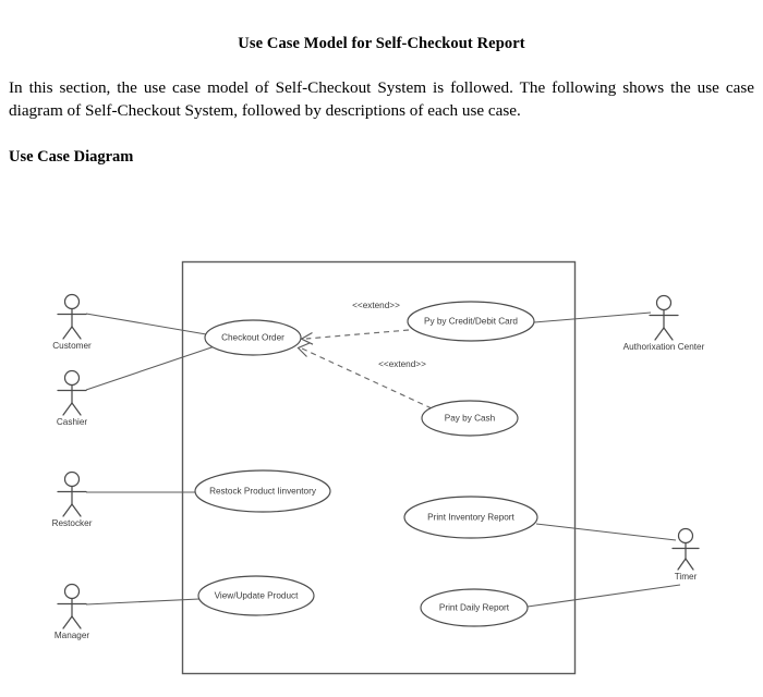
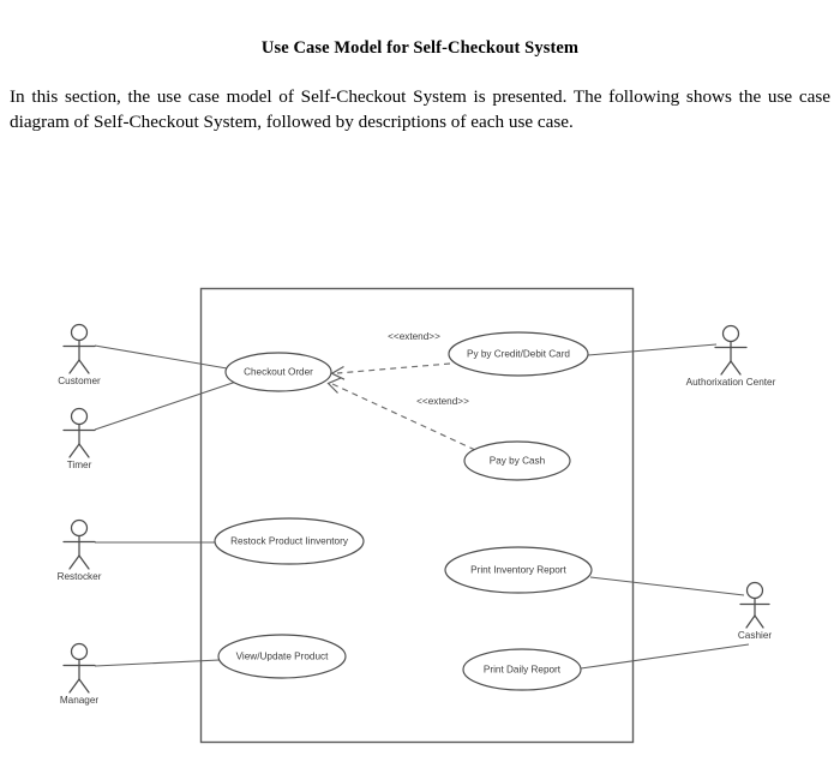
- Use Case Model for Self-Checkout Report
+ Use Case Model for Self-Checkout System
- In this section, the use case model of Self-Checkout System is followed. The following shows the use case diagram of Self-Checkout System, followed by descriptions of each use case.
+ In this section, the use case model of Self-Checkout System is presented. The following shows the use case diagram of Self-Checkout System, followed by descriptions of each use case.
- Use Case Diagram
  <<extend>>
  <<extend>>
  Checkout Order
  Py by Credit/Debit Card
  Pay by Cash
  Restock Product Iinventory
  Print Inventory Report
  View/Update Product
  Print Daily Report
  Customer
- Cashier
+ Timer
  Restocker
  Manager
  Authorixation Center
- Timer
+ Cashier
